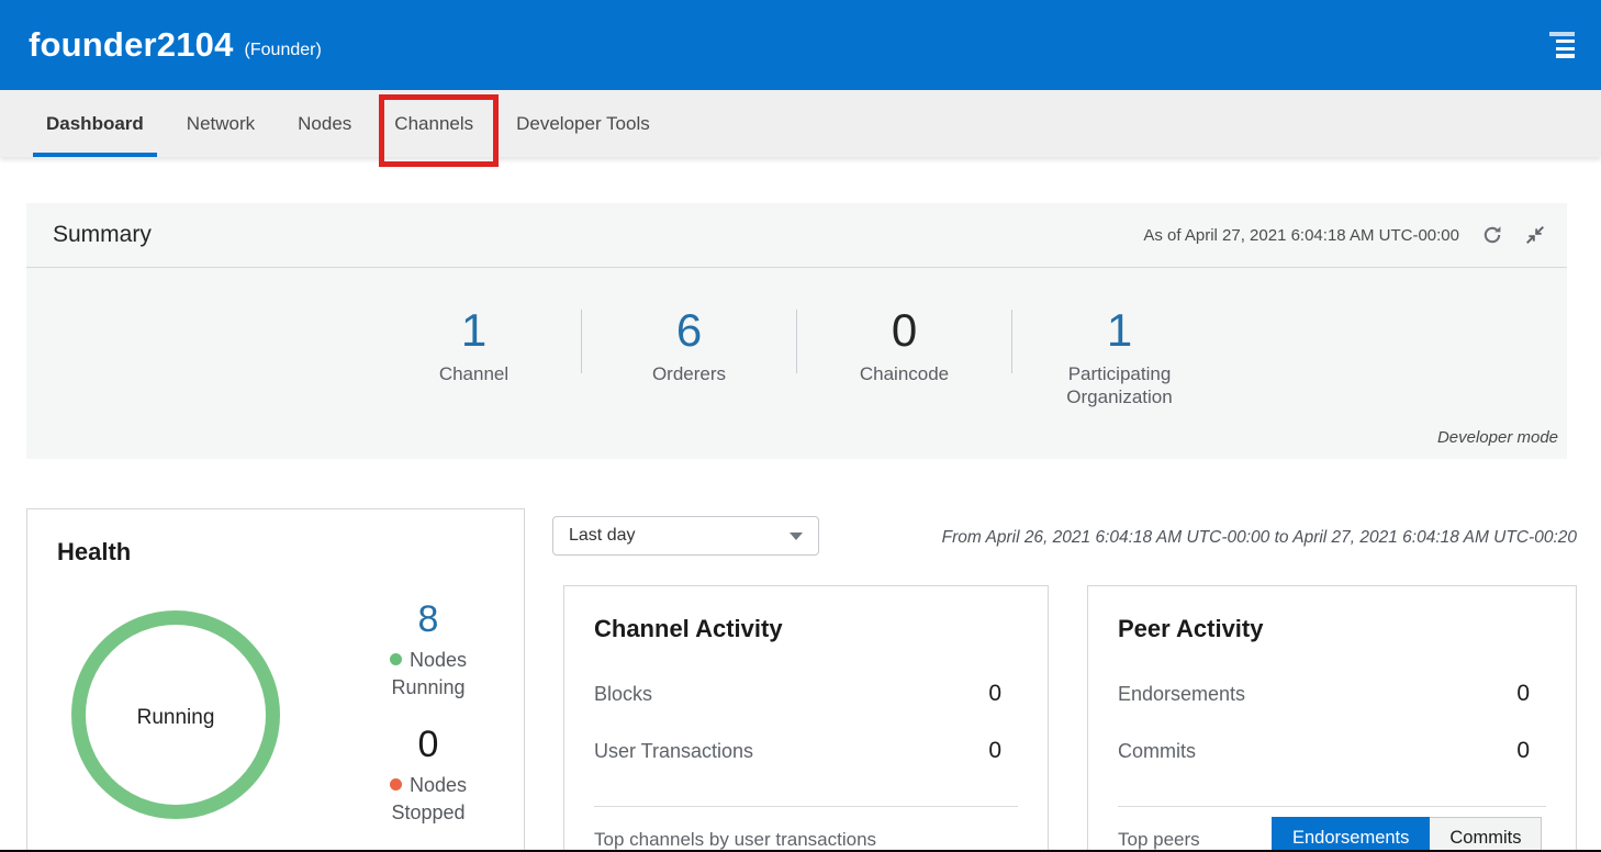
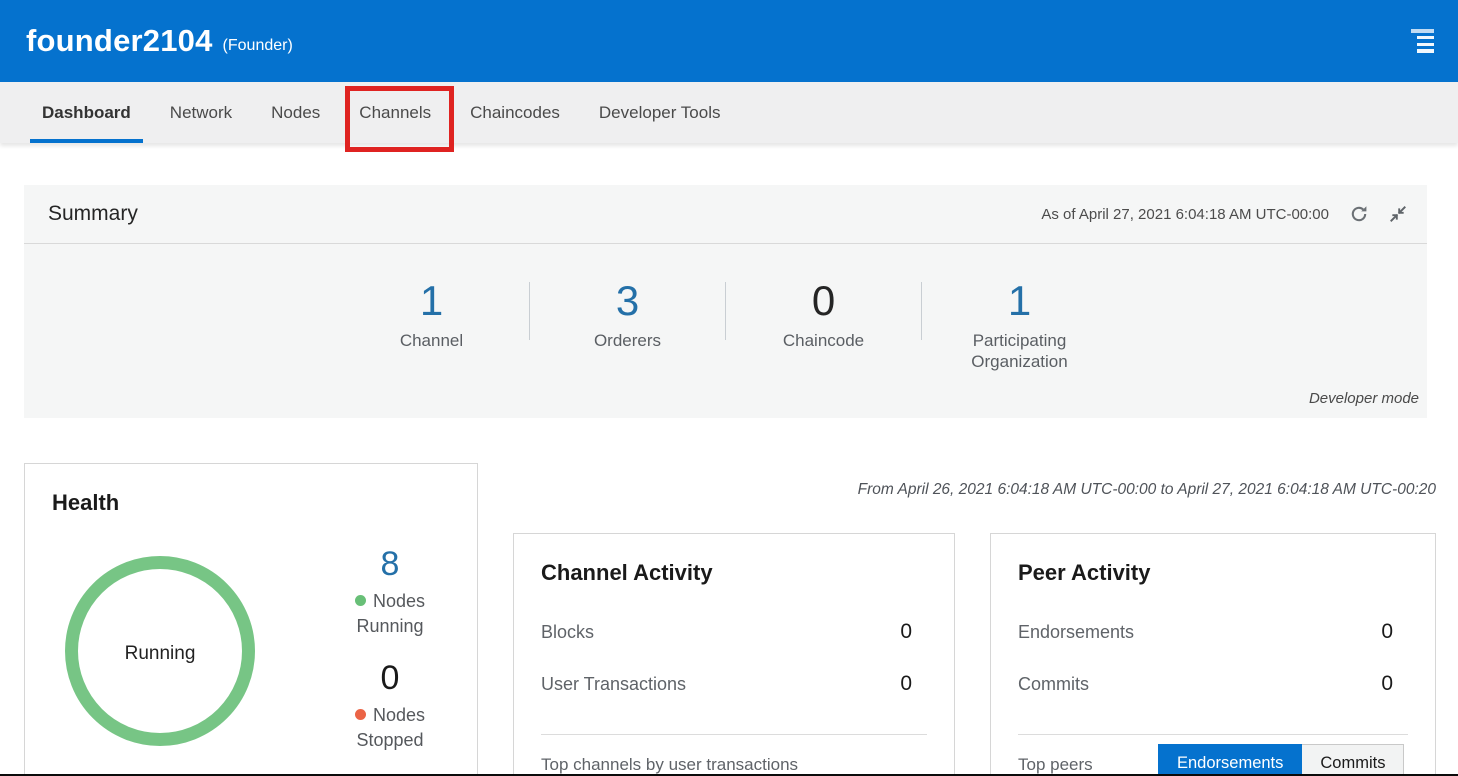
  founder2104
  (Founder)
  Dashboard
  Network
  Nodes
  Channels
+ Chaincodes
  Developer Tools
  Summary
  As of April 27, 2021 6:04:18 AM UTC-00:00
  1
  Channel
- 6
+ 3
  Orderers
  0
  Chaincode
  1
  Participating Organization
  Developer mode
- Last day
  From April 26, 2021 6:04:18 AM UTC-00:00 to April 27, 2021 6:04:18 AM UTC-00:20
  Health
  Running
  8
  Nodes Running
  0
  Nodes Stopped
  Channel Activity
  Blocks
  0
  User Transactions
  0
  Top channels by user transactions
  Peer Activity
  Endorsements
  0
  Commits
  0
  Top peers
  Endorsements
  Commits
